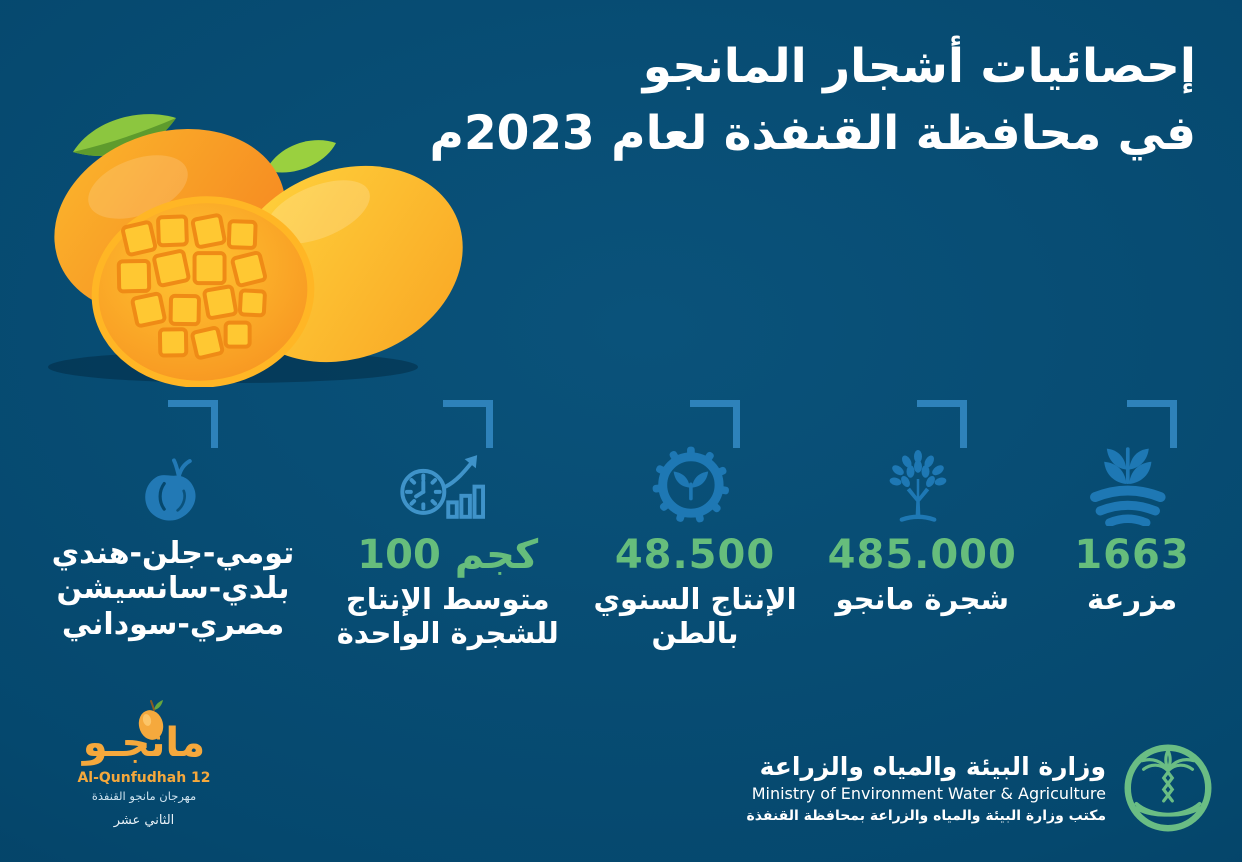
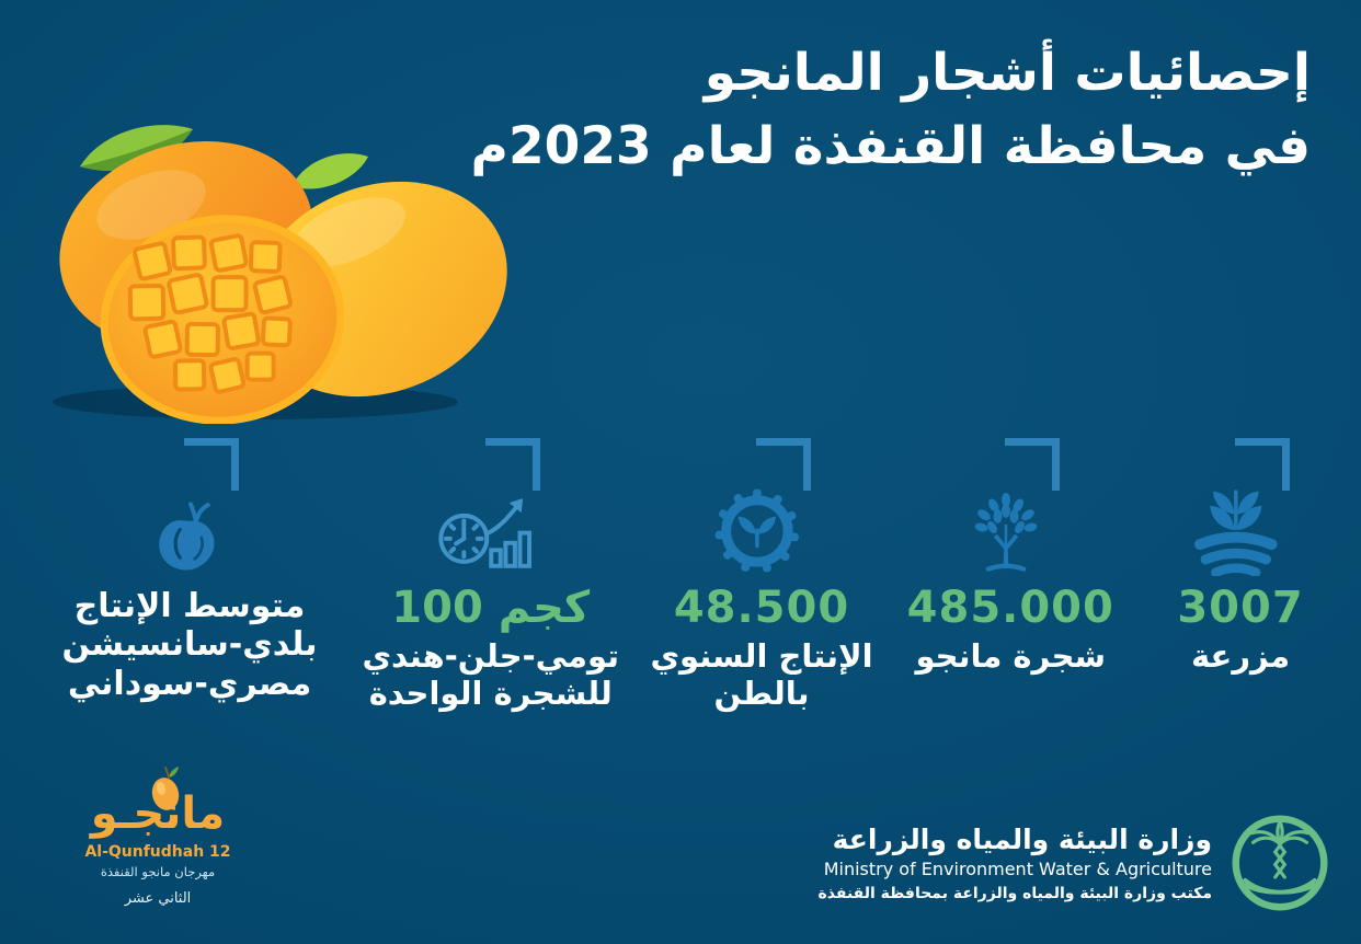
  إحصائيات أشجار المانجو
  في محافظة القنفذة لعام 2023م
- 1663
+ 3007
  مزرعة
  485.000
  شجرة مانجو
  48.500
  الإنتاج السنوي
  بالطن
  100 كجم
- متوسط الإنتاج
+ تومي-جلن-هندي
  للشجرة الواحدة
- تومي-جلن-هندي
+ متوسط الإنتاج
  بلدي-سانسيشن
  مصري-سوداني
  مانجـو
  Al-Qunfudhah 12
  مهرجان مانجو القنفذة
  الثاني عشر
  وزارة البيئة والمياه والزراعة
  Ministry of Environment Water & Agriculture
  مكتب وزارة البيئة والمياه والزراعة بمحافظة القنفذة
